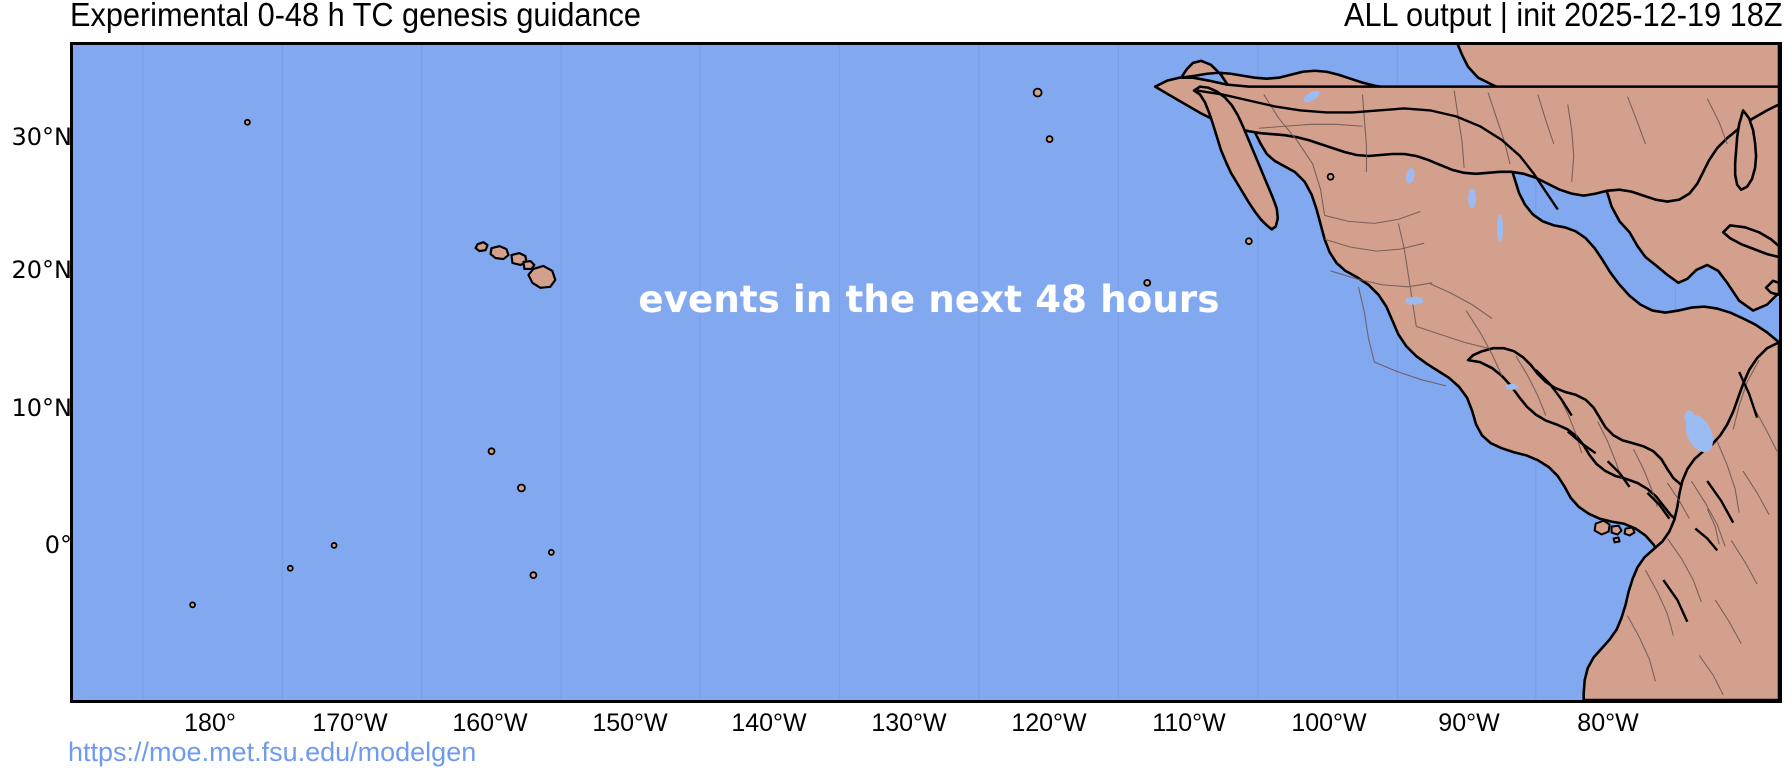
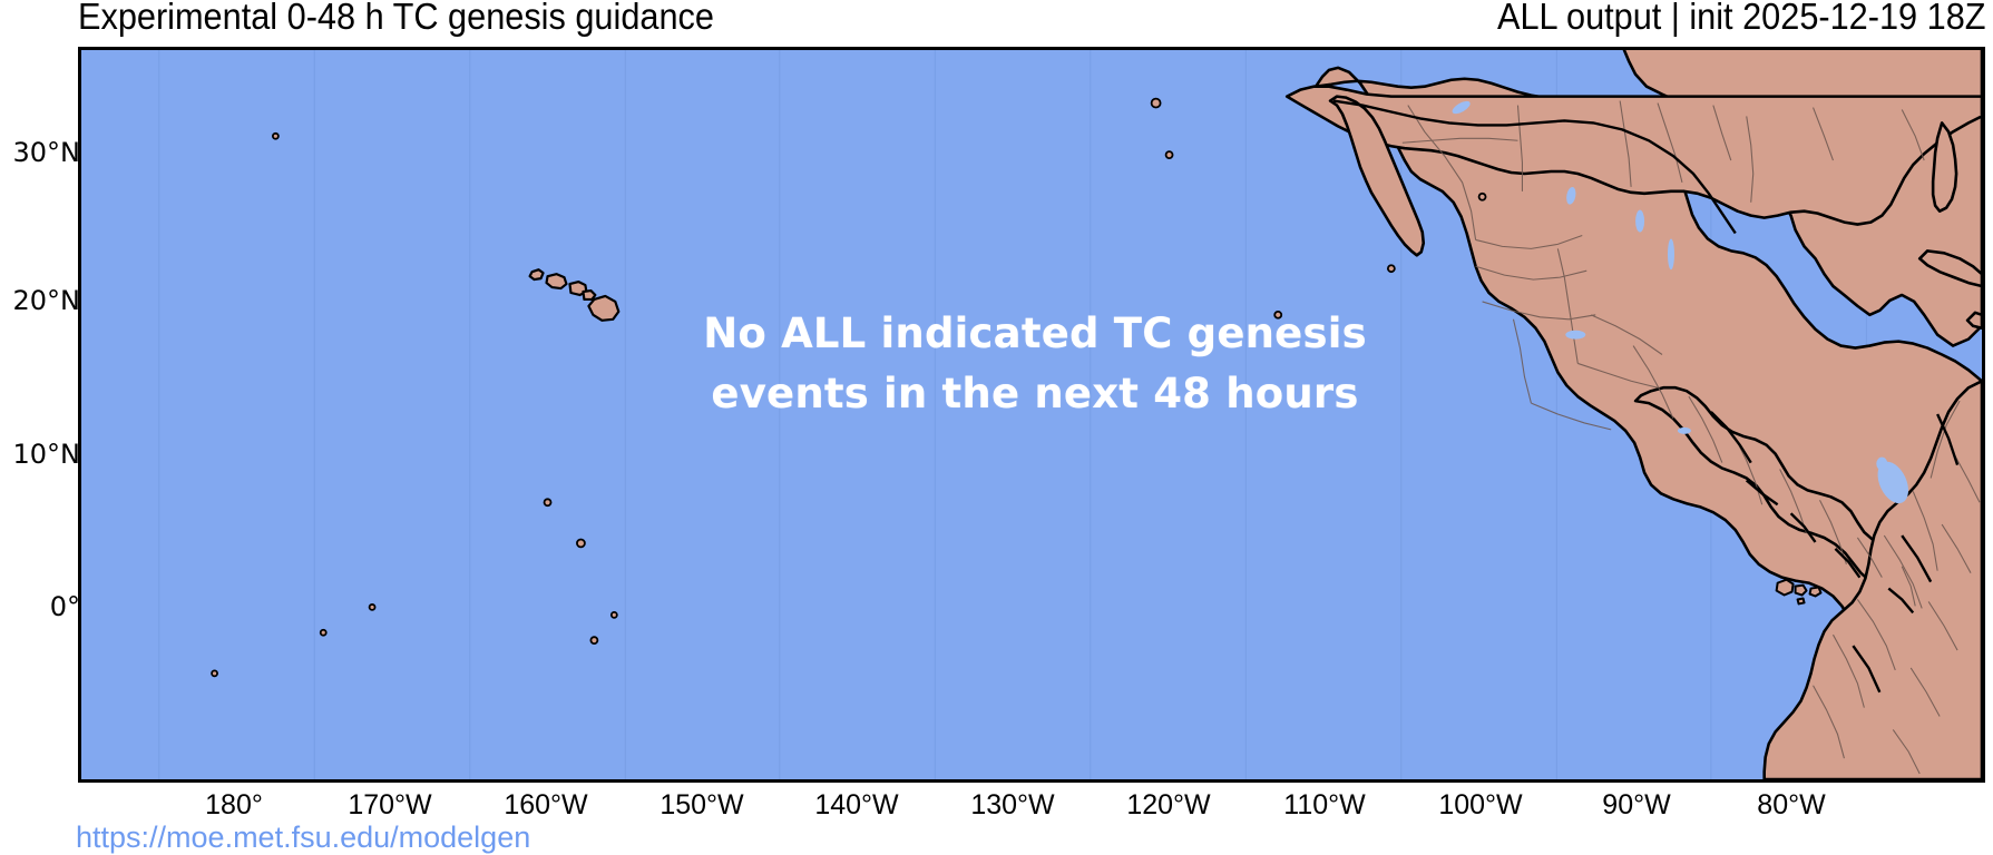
  Experimental 0-48 h TC genesis guidance
  ALL output | init 2025-12-19 18Z
+ No ALL indicated TC genesis
  events in the next 48 hours
  30°N
  20°N
  10°N
  0°
  180°
  170°W
  160°W
  150°W
  140°W
  130°W
  120°W
  110°W
  100°W
  90°W
  80°W
  https://moe.met.fsu.edu/modelgen
